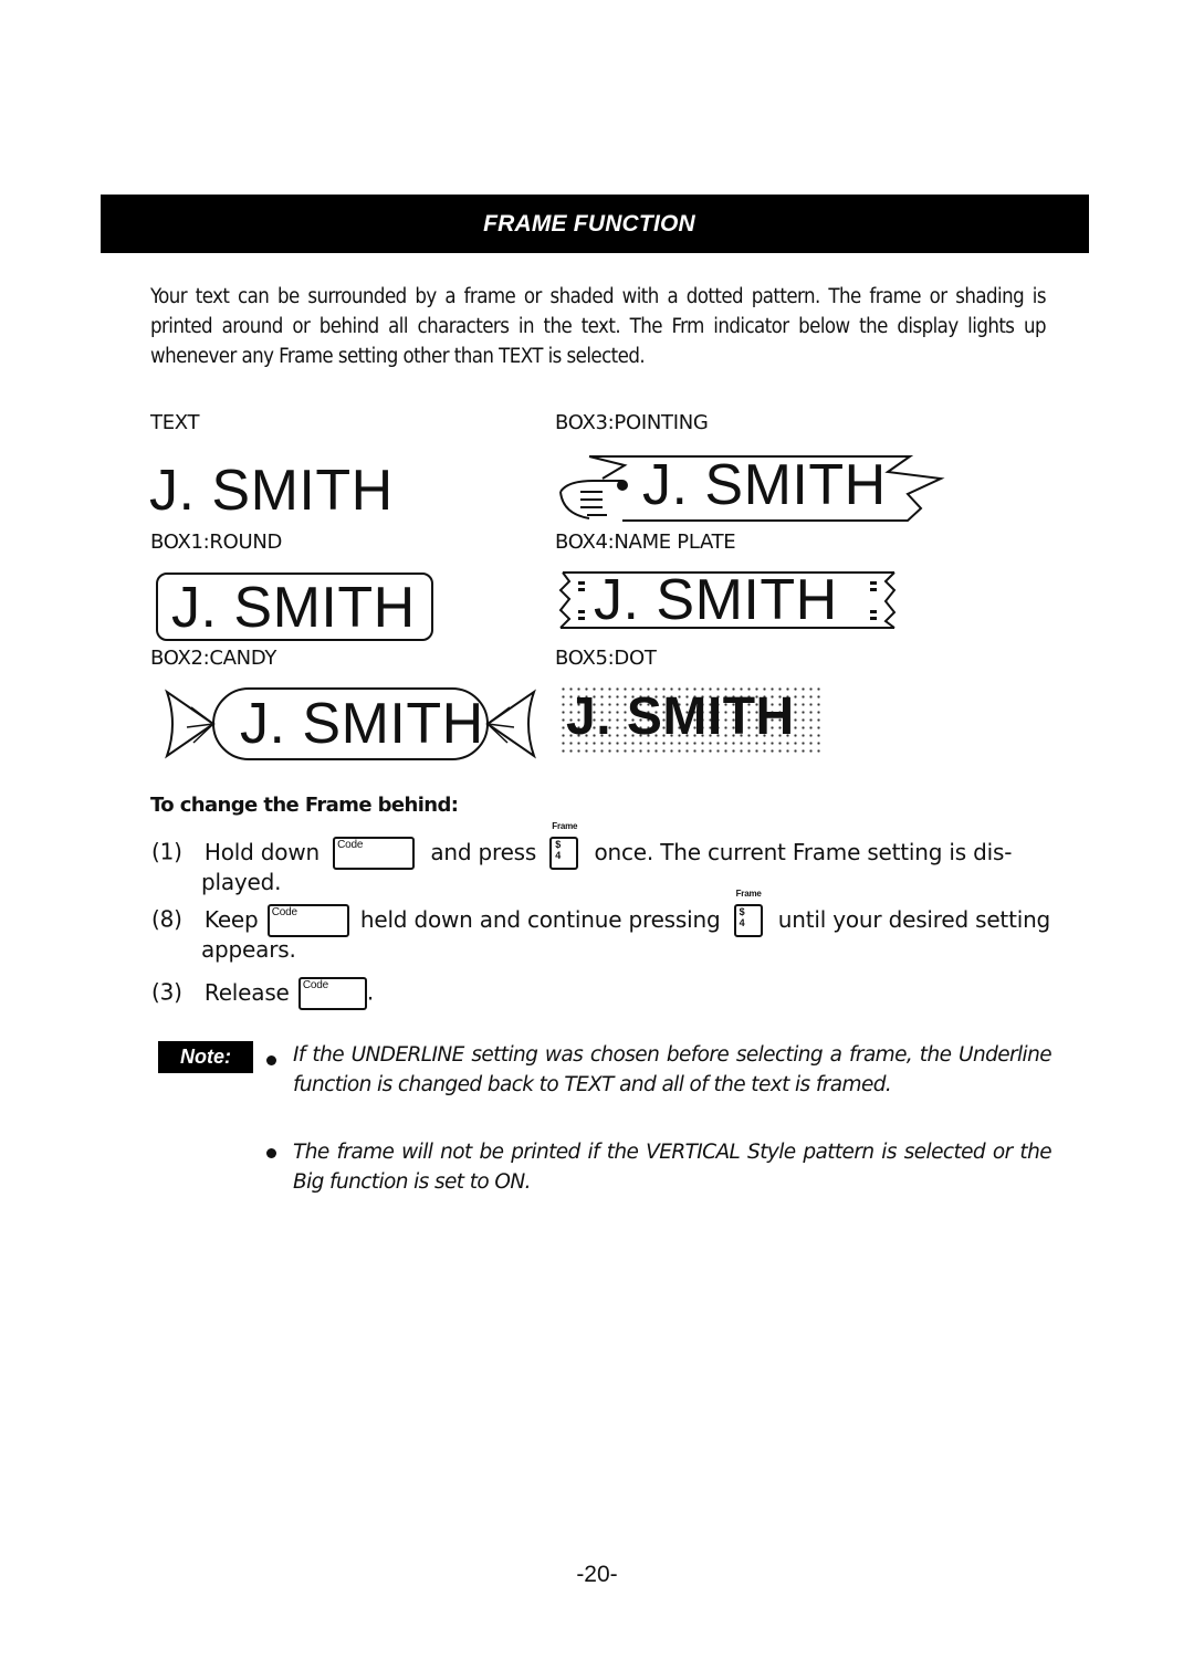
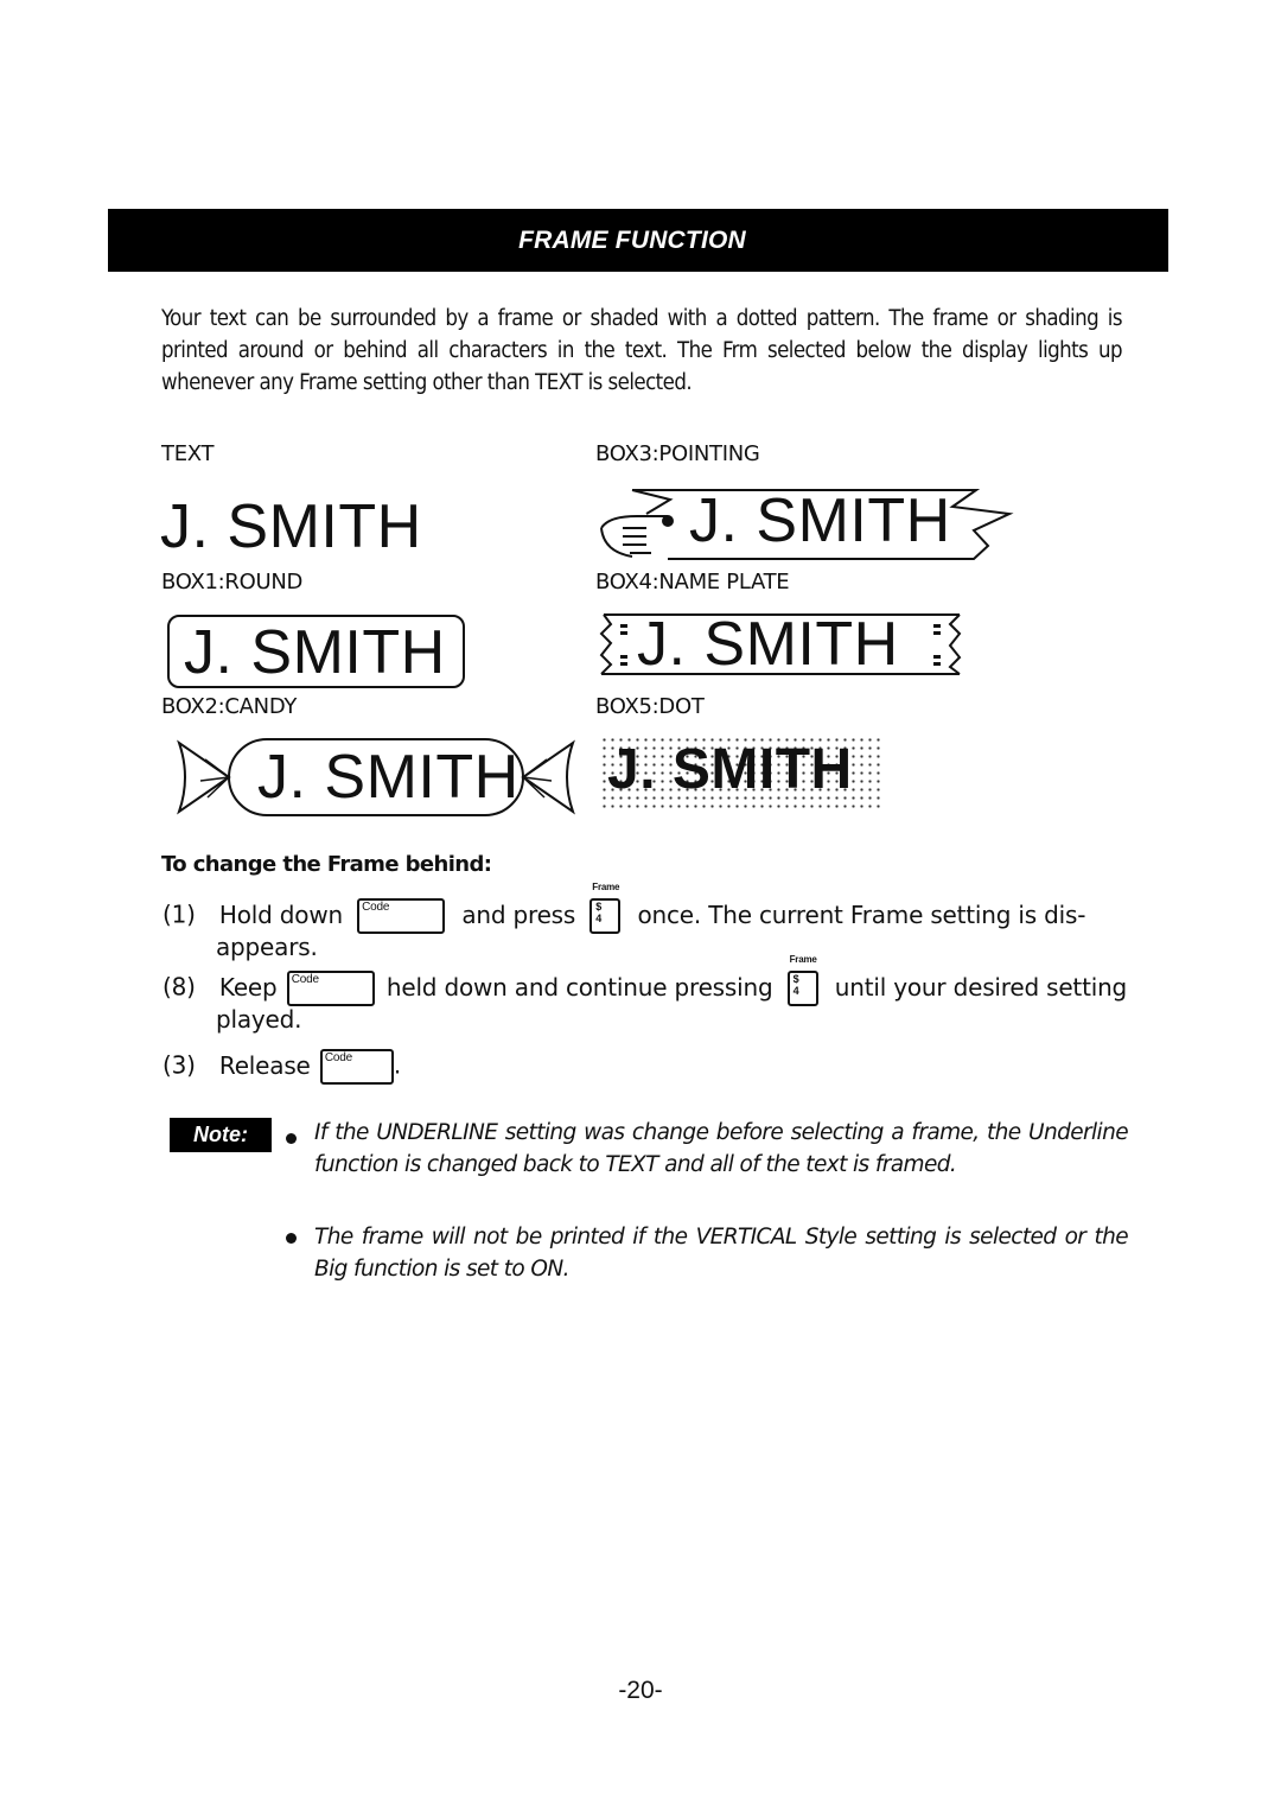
  FRAME FUNCTION
- Your text can be surrounded by a frame or shaded with a dotted pattern. The frame or shading is printed around or behind all characters in the text. The Frm indicator below the display lights up whenever any Frame setting other than TEXT is selected.
+ Your text can be surrounded by a frame or shaded with a dotted pattern. The frame or shading is printed around or behind all characters in the text. The Frm selected below the display lights up whenever any Frame setting other than TEXT is selected.
  TEXT
  J. SMITH
  BOX1:ROUND
  J. SMITH
  BOX2:CANDY
  J. SMITH
  BOX3:POINTING
  J. SMITH
  BOX4:NAME PLATE
  J. SMITH
  BOX5:DOT
  J. SMITH
  To change the Frame behind:
  (1) Hold down
  Code
  and press
  Frame
  $
  4
  once. The current Frame setting is dis-
- played.
+ appears.
  (8) Keep
  Code
  held down and continue pressing
  Frame
  $
  4
  until your desired setting
- appears.
+ played.
  (3) Release
  Code
  .
  Note:
- If the UNDERLINE setting was chosen before selecting a frame, the Underline function is changed back to TEXT and all of the text is framed.
+ If the UNDERLINE setting was change before selecting a frame, the Underline function is changed back to TEXT and all of the text is framed.
- The frame will not be printed if the VERTICAL Style pattern is selected or the Big function is set to ON.
+ The frame will not be printed if the VERTICAL Style setting is selected or the Big function is set to ON.
  -20-
